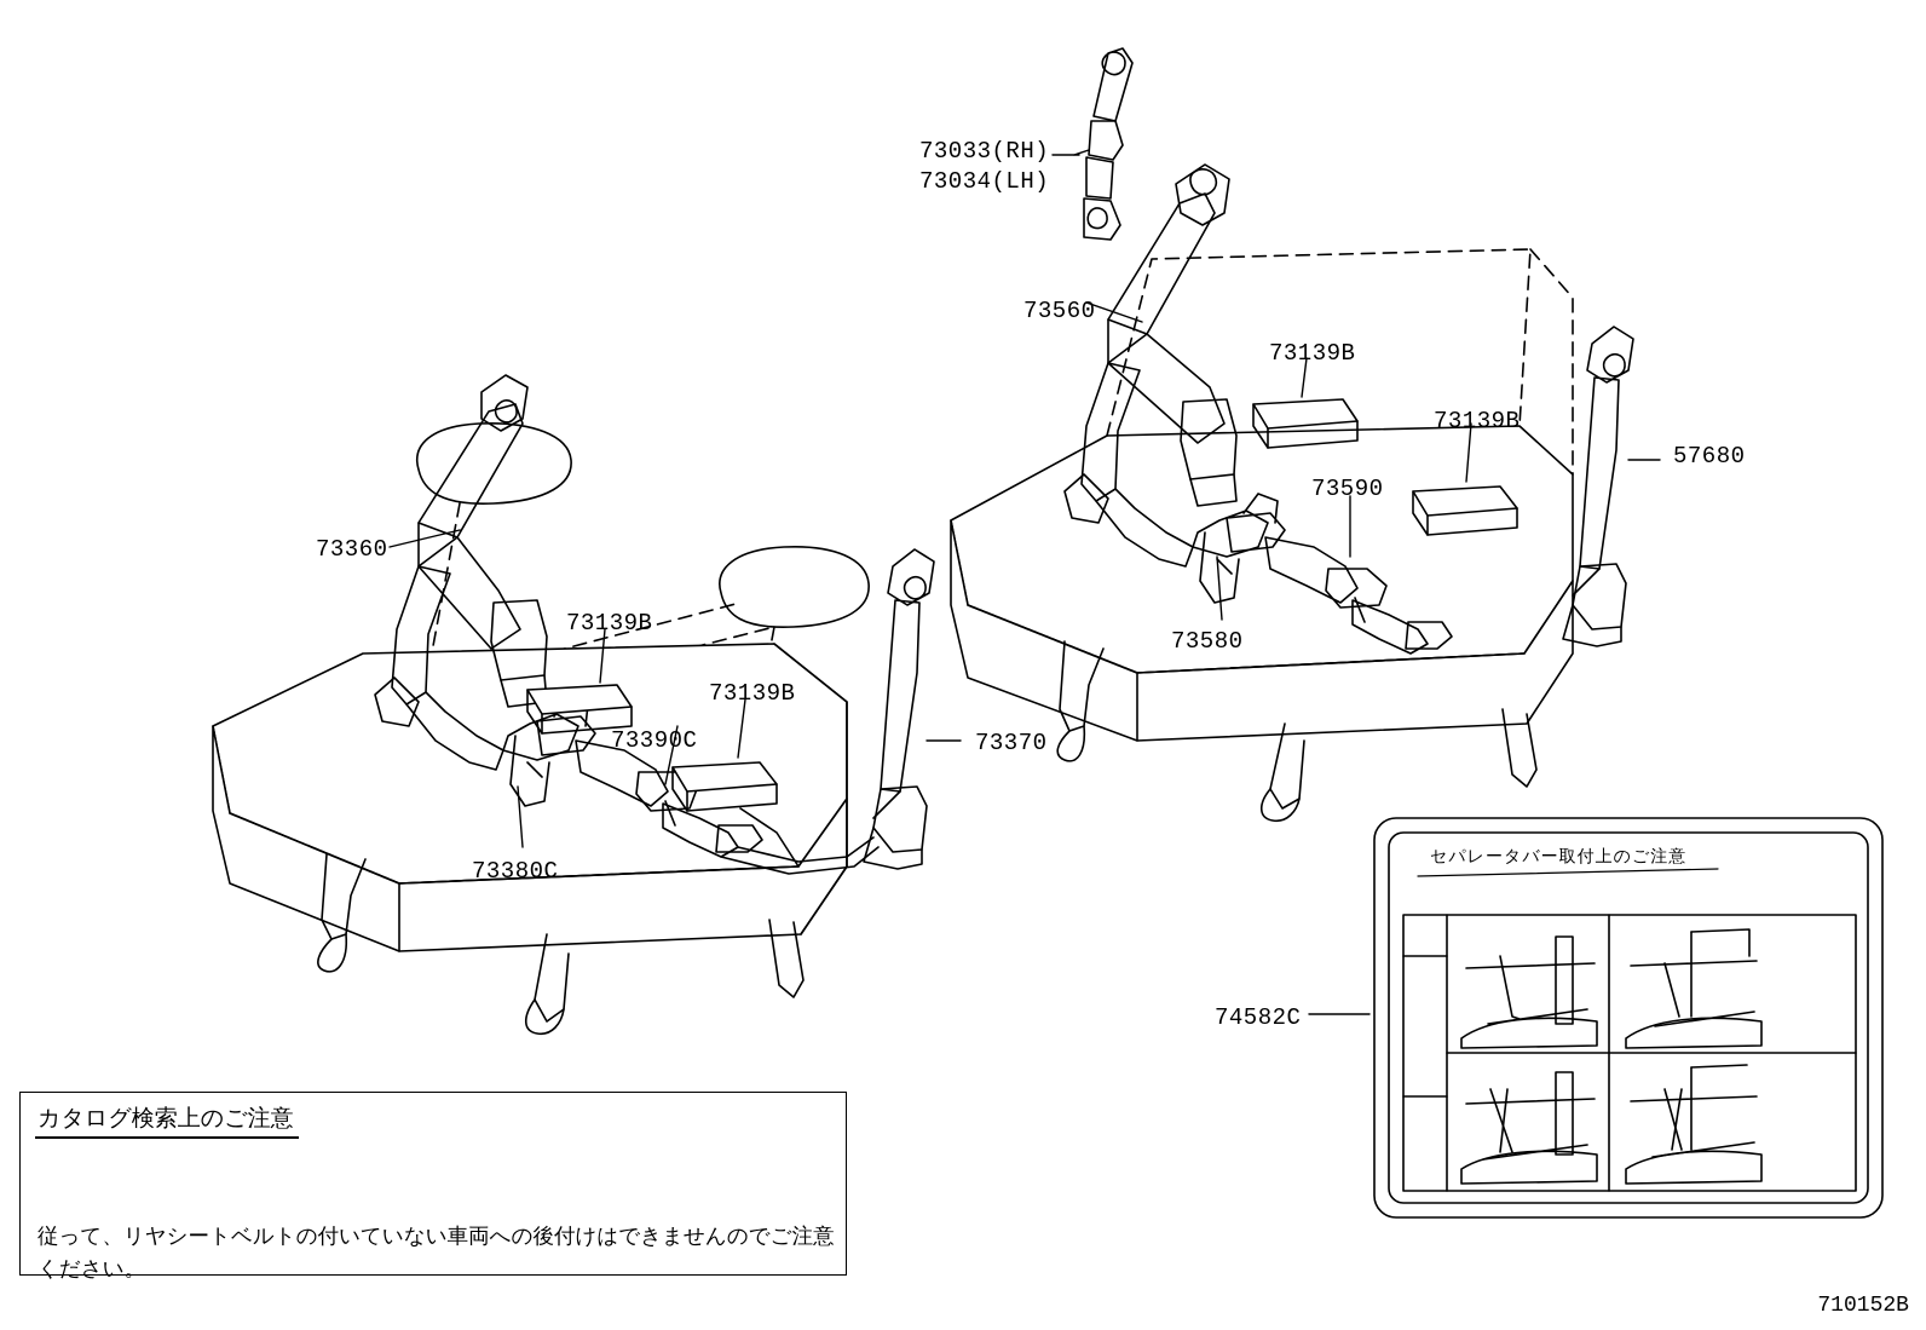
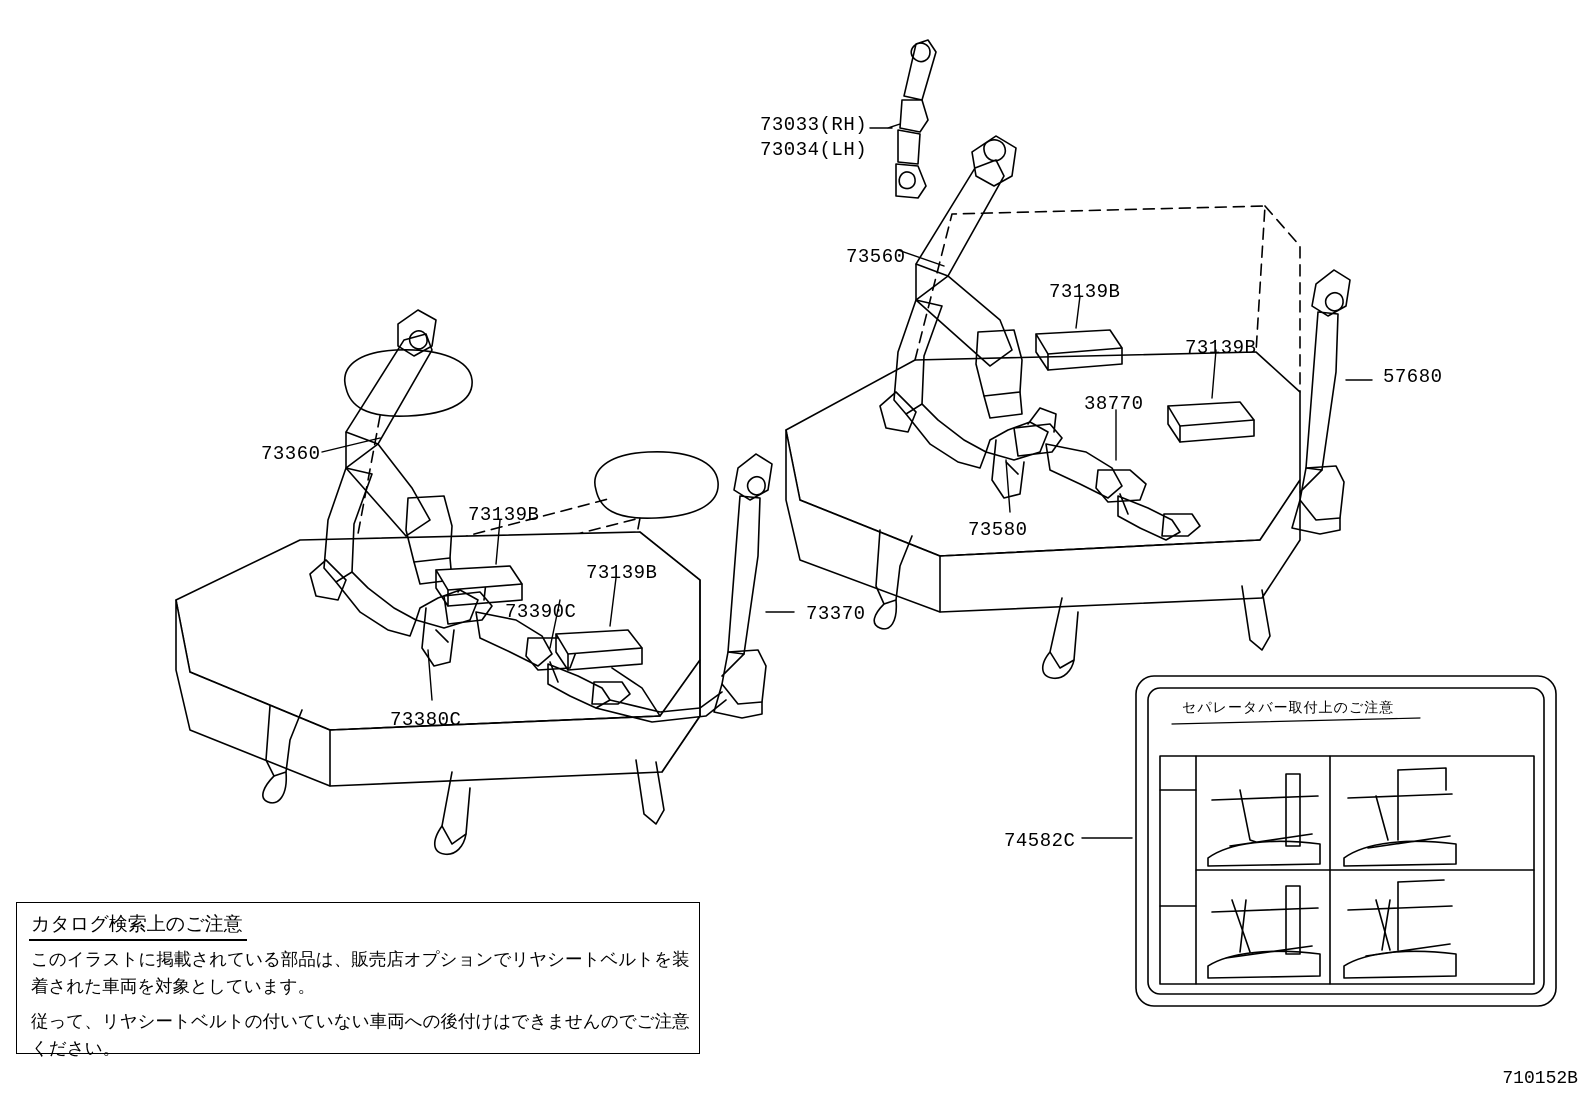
  73033(RH)
  73034(LH)
  73560
  73139B
  73139B
  57680
- 73590
+ 38770
  73580
  73360
  73139B
  73139B
  73390C
  73370
  73380C
  74582C
  セパレータバー取付上のご注意
  カタログ検索上のご注意
+ このイラストに掲載されている部品は、販売店オプションでリヤシートベルトを装着された車両を対象としています。
  従って、リヤシートベルトの付いていない車両への後付けはできませんのでご注意ください。
  710152B
